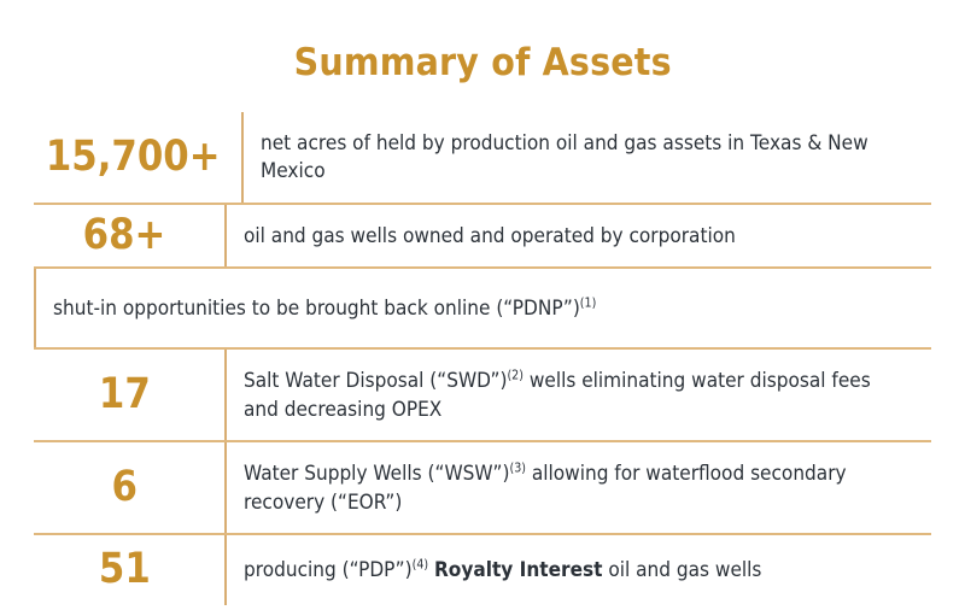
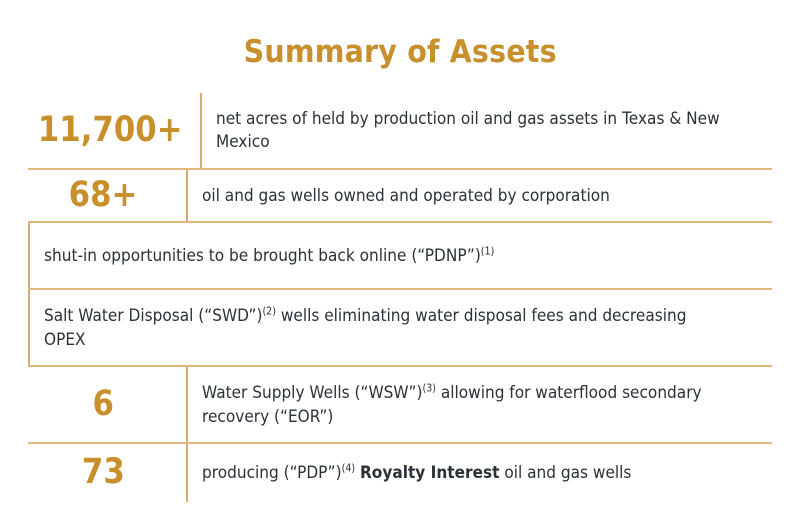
  Summary of Assets
- 15,700+
+ 11,700+
  net acres of held by production oil and gas assets in Texas & New Mexico
  68+
  oil and gas wells owned and operated by corporation
  shut-in opportunities to be brought back online (“PDNP”)(1)
- 17
  Salt Water Disposal (“SWD”)(2) wells eliminating water disposal fees and decreasing OPEX
  6
  Water Supply Wells (“WSW”)(3) allowing for waterflood secondary recovery (“EOR”)
- 51
+ 73
  producing (“PDP”)(4) Royalty Interest oil and gas wells
